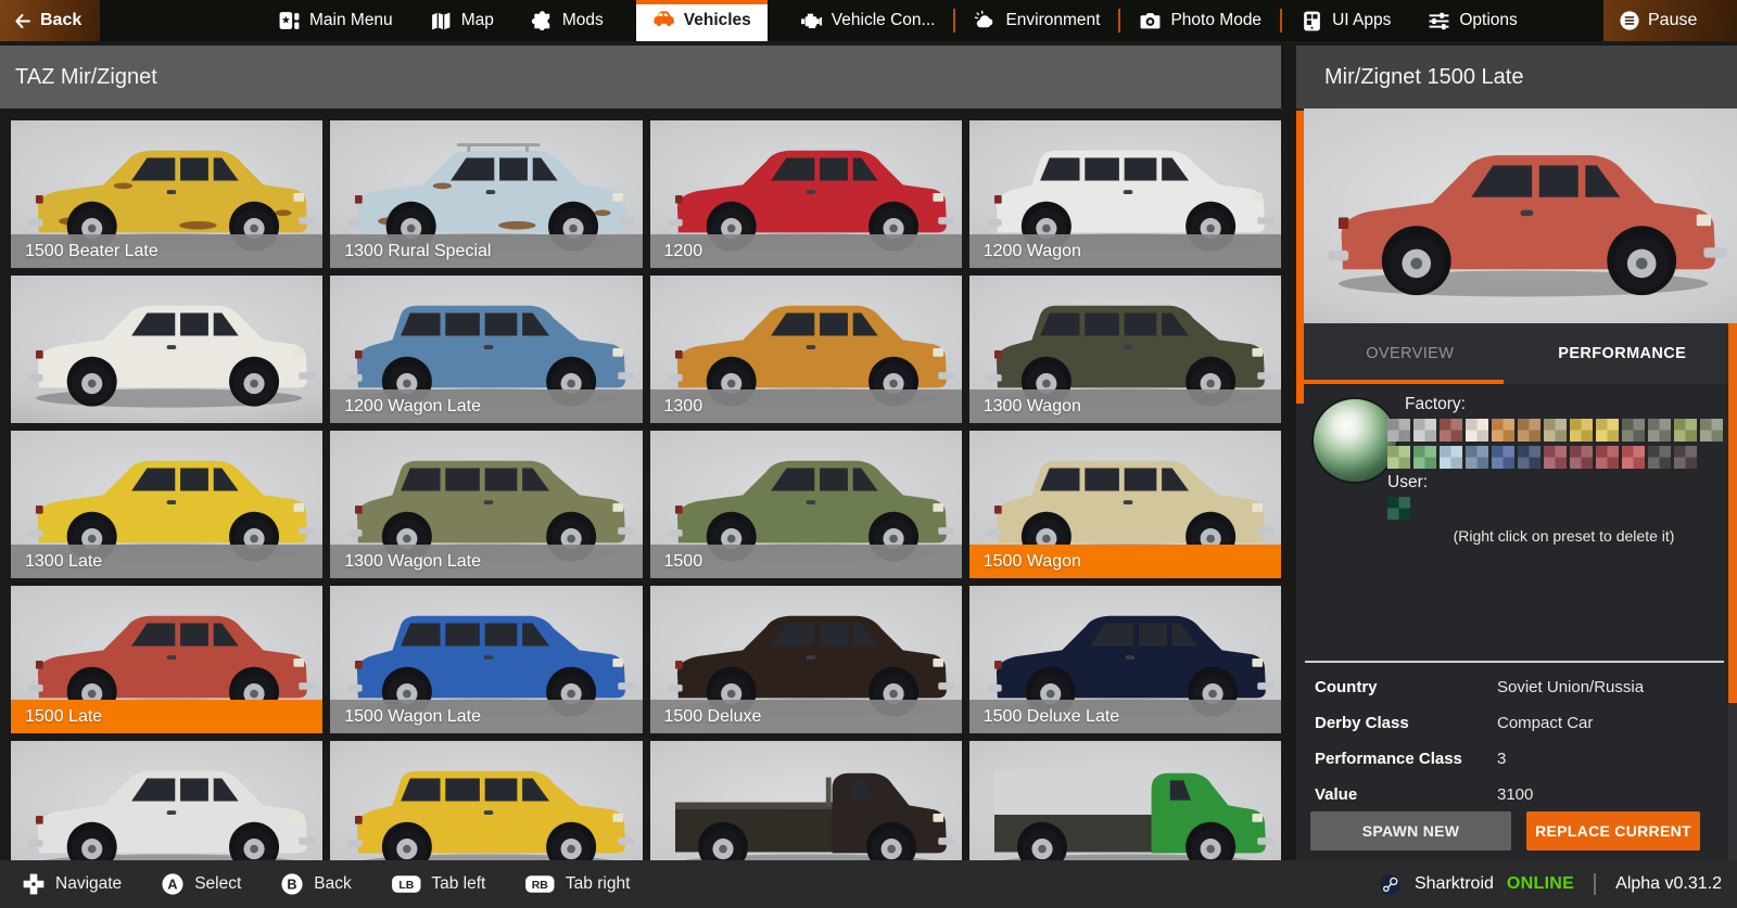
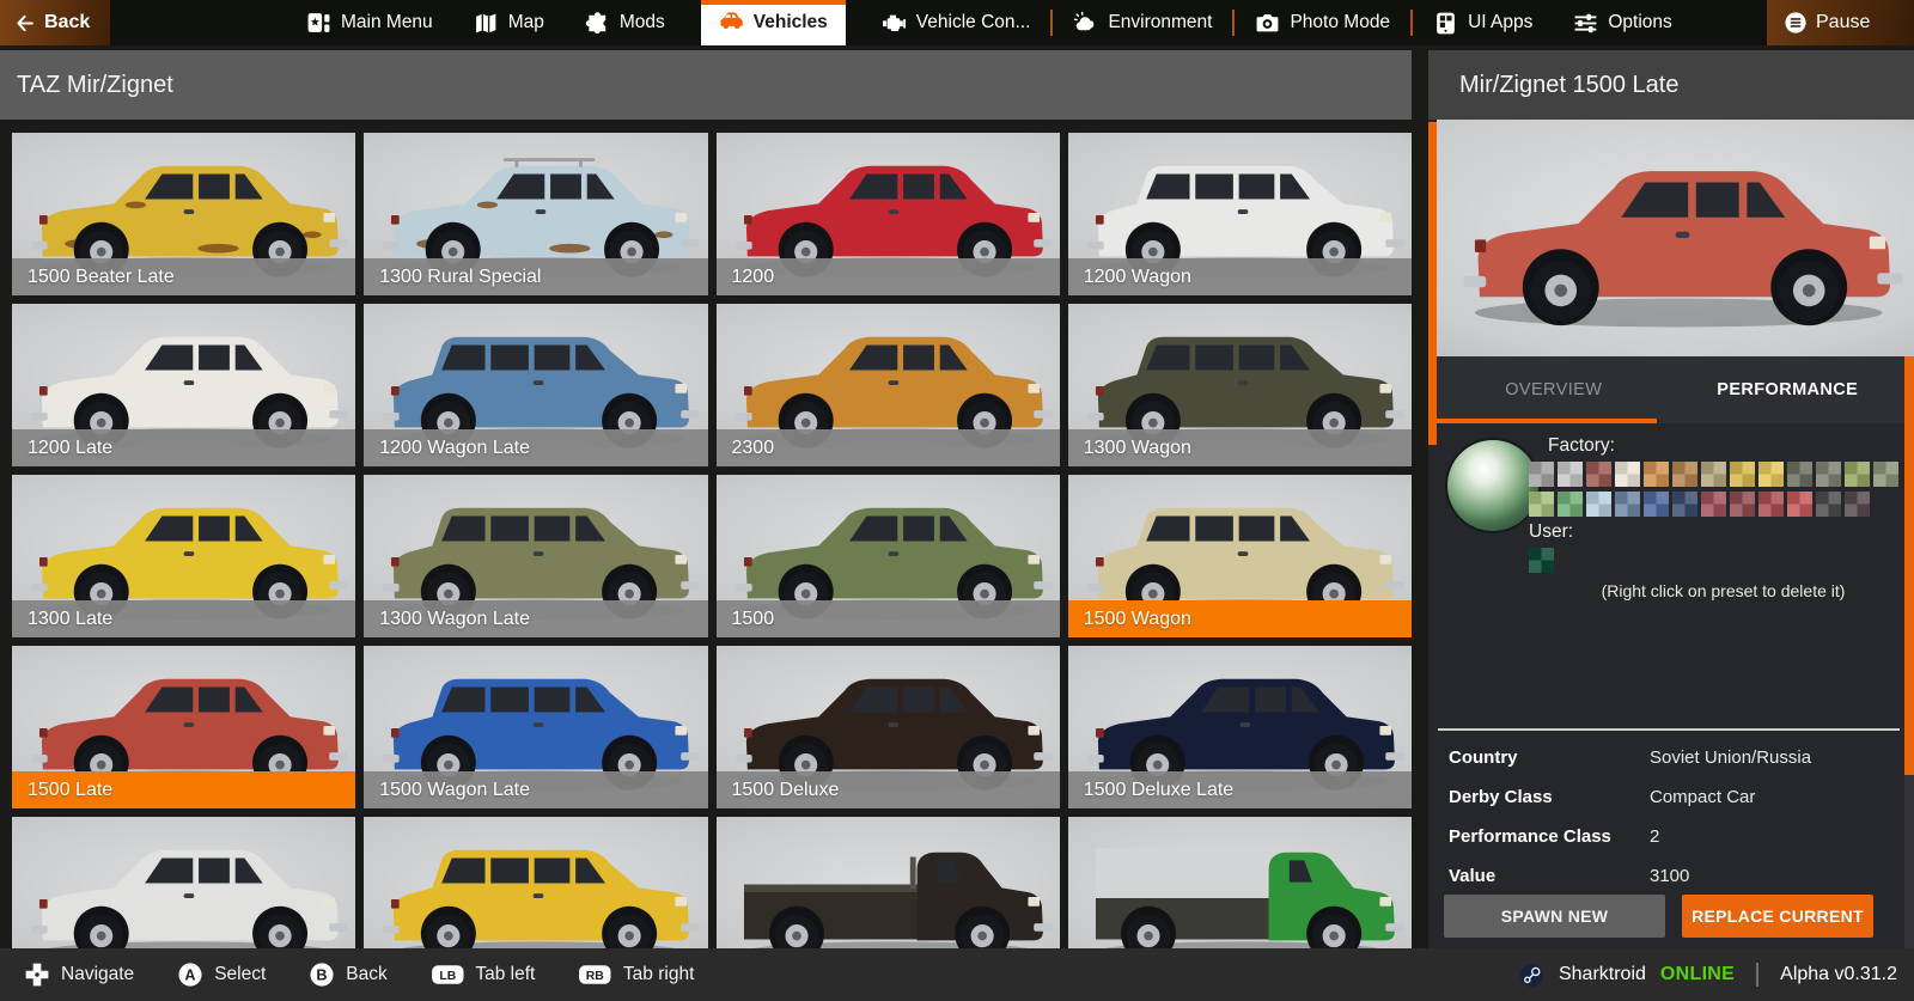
  Back
  Main Menu
  Map
  Mods
  Vehicles
  Vehicle Con...
  Environment
  Photo Mode
  UI Apps
  Options
  Pause
  TAZ Mir/Zignet
  1500 Beater Late
  1300 Rural Special
  1200
  1200 Wagon
+ 1200 Late
  1200 Wagon Late
- 1300
+ 2300
  1300 Wagon
  1300 Late
  1300 Wagon Late
  1500
  1500 Wagon
  1500 Late
  1500 Wagon Late
  1500 Deluxe
  1500 Deluxe Late
  Mir/Zignet 1500 Late
  OVERVIEW
  PERFORMANCE
  Factory:
  User:
  (Right click on preset to delete it)
  Country
  Soviet Union/Russia
  Derby Class
  Compact Car
  Performance Class
- 3
+ 2
  Value
  3100
  SPAWN NEW
  REPLACE CURRENT
  Navigate
  A
  Select
  B
  Back
  LB
  Tab left
  RB
  Tab right
  Sharktroid
  ONLINE
  Alpha v0.31.2
